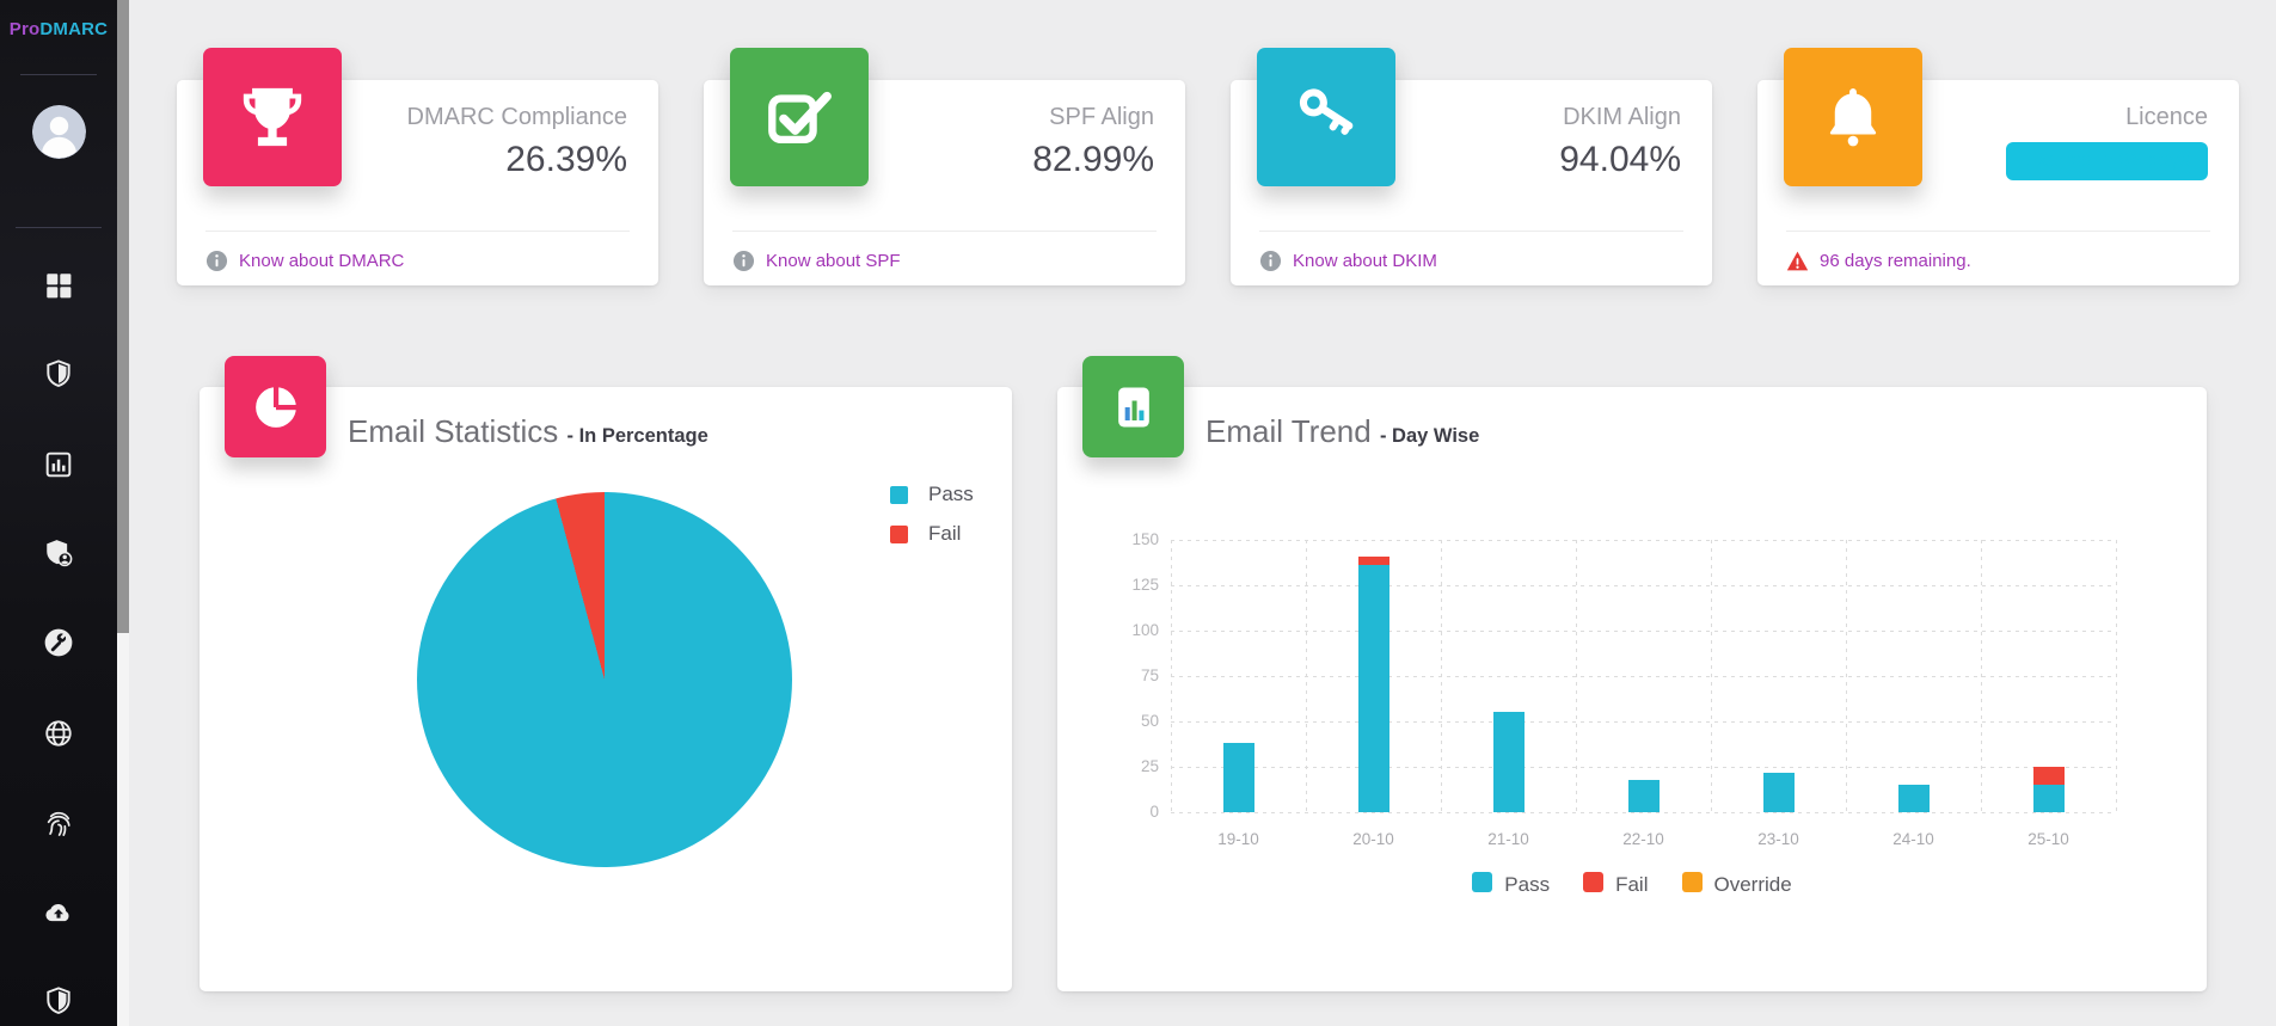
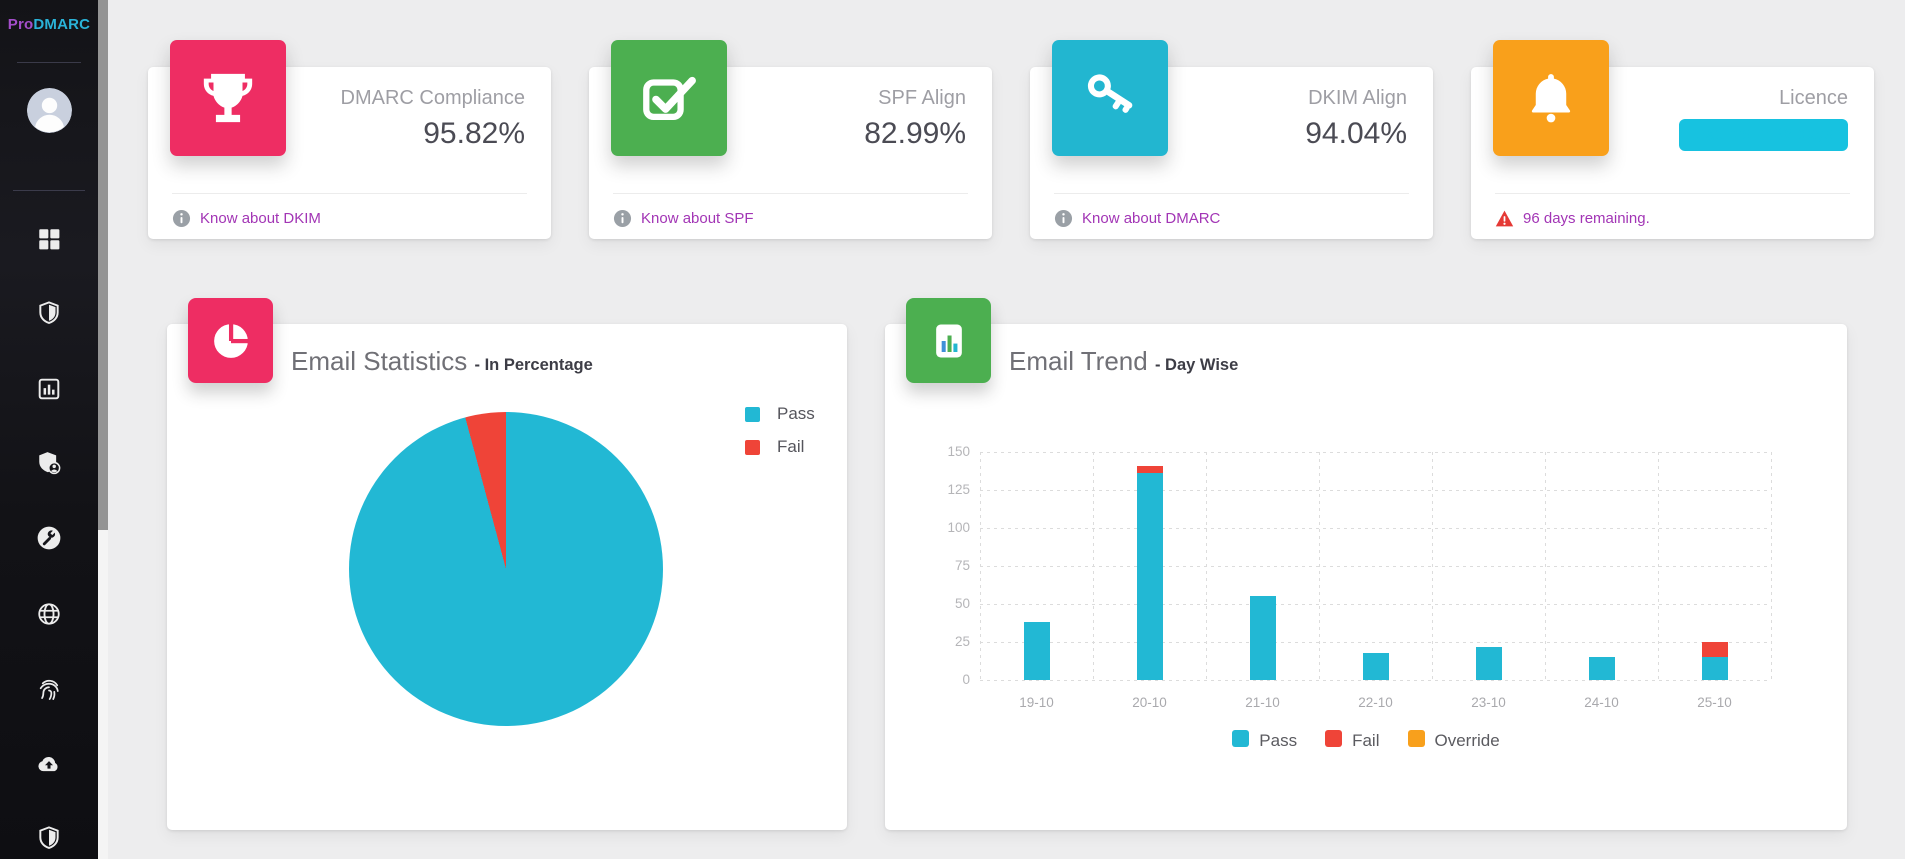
  ProDMARC
  DMARC Compliance
- 26.39%
+ 95.82%
- Know about DMARC
+ Know about DKIM
  SPF Align
  82.99%
  Know about SPF
  DKIM Align
  94.04%
- Know about DKIM
+ Know about DMARC
  Licence
  96 days remaining.
  Email Statistics - In Percentage
  Pass
  Fail
  Email Trend - Day Wise
  0
  25
  50
  75
  100
  125
  150
  19-10
  20-10
  21-10
  22-10
  23-10
  24-10
  25-10
  Pass
  Fail
  Override
